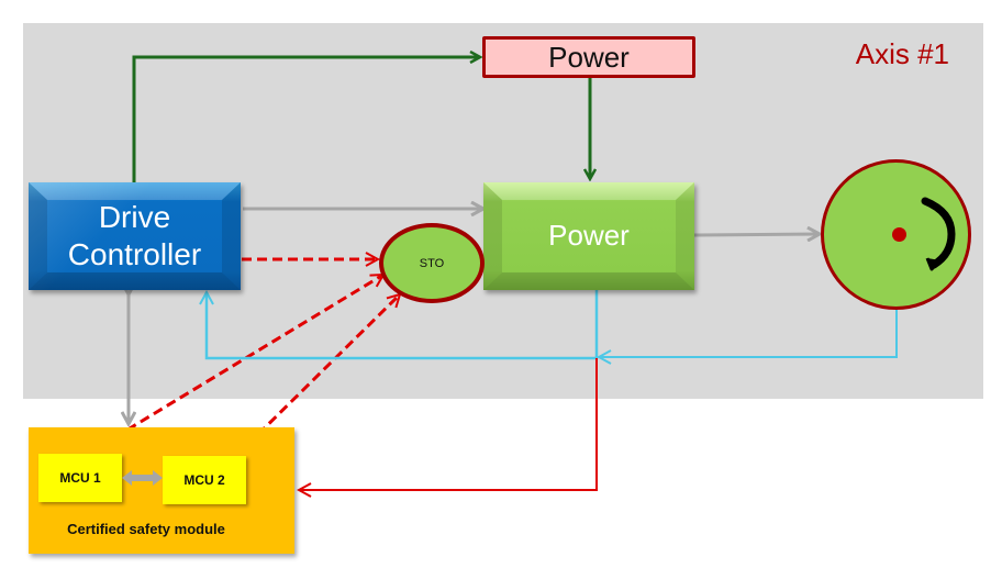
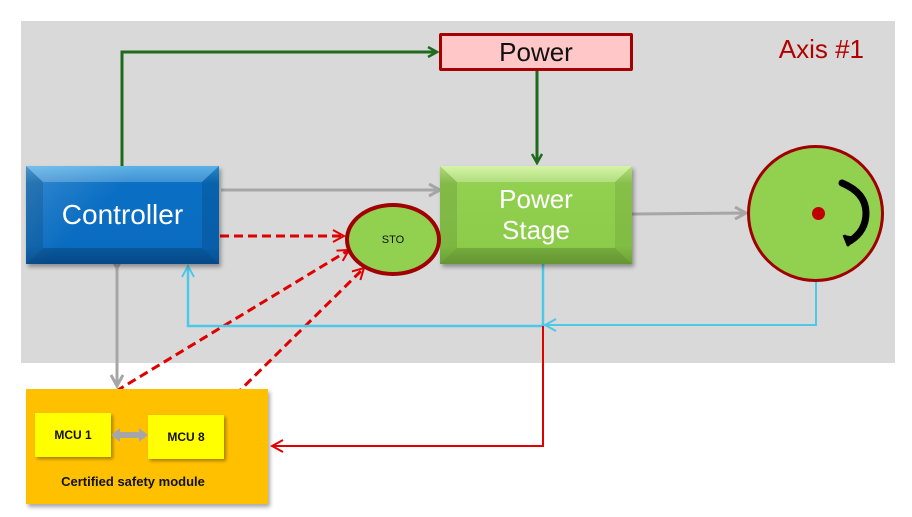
  Power
  Axis #1
- Drive
  Controller
  Power
+ Stage
  STO
  MCU 1
- MCU 2
+ MCU 8
  Certified safety module
